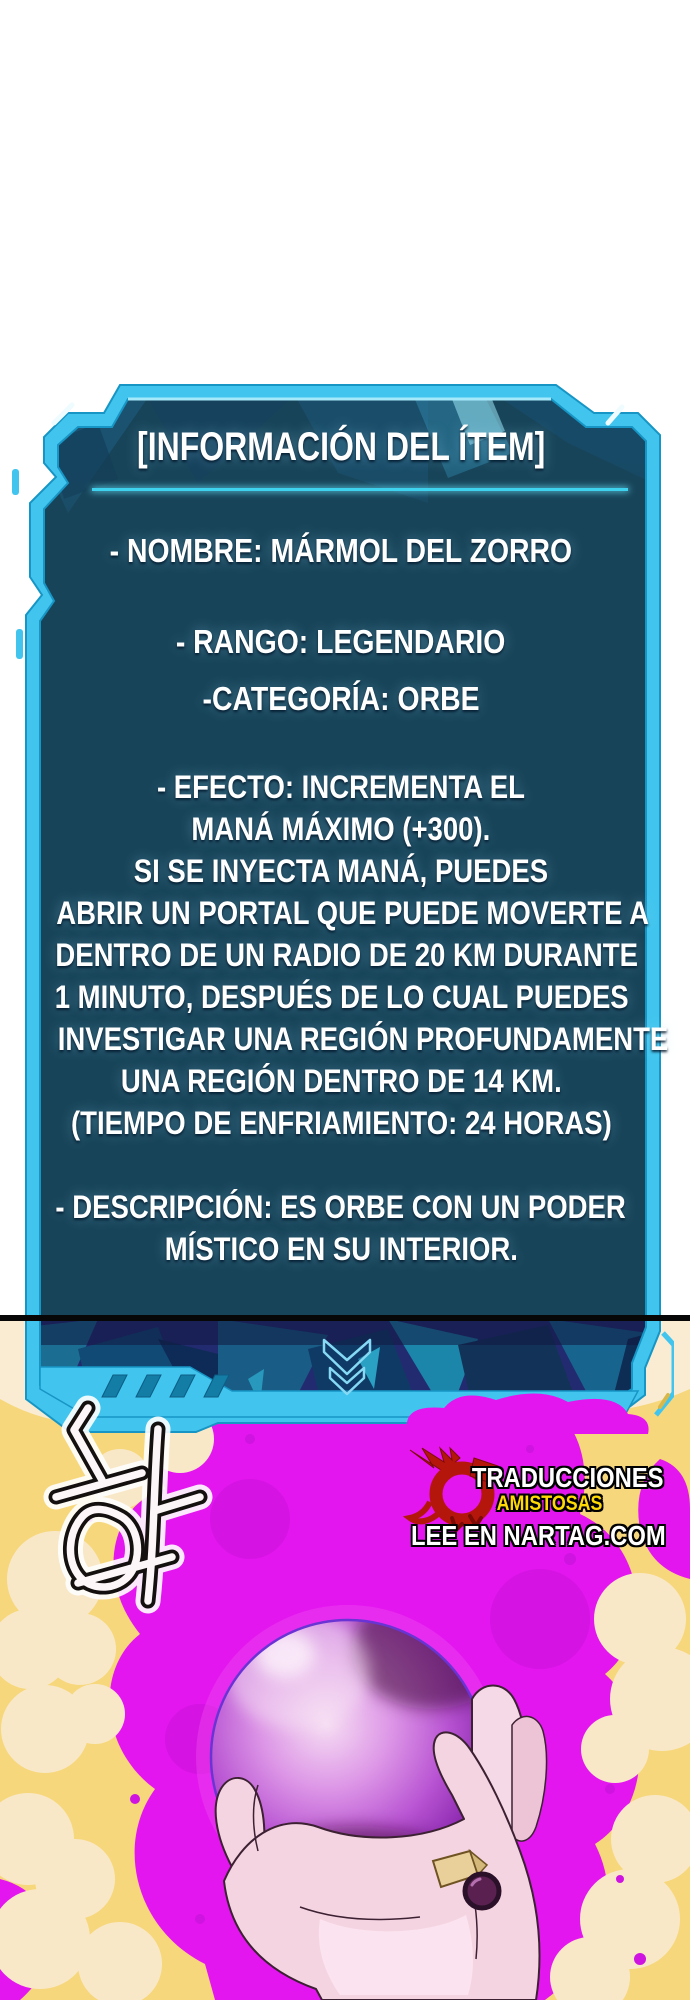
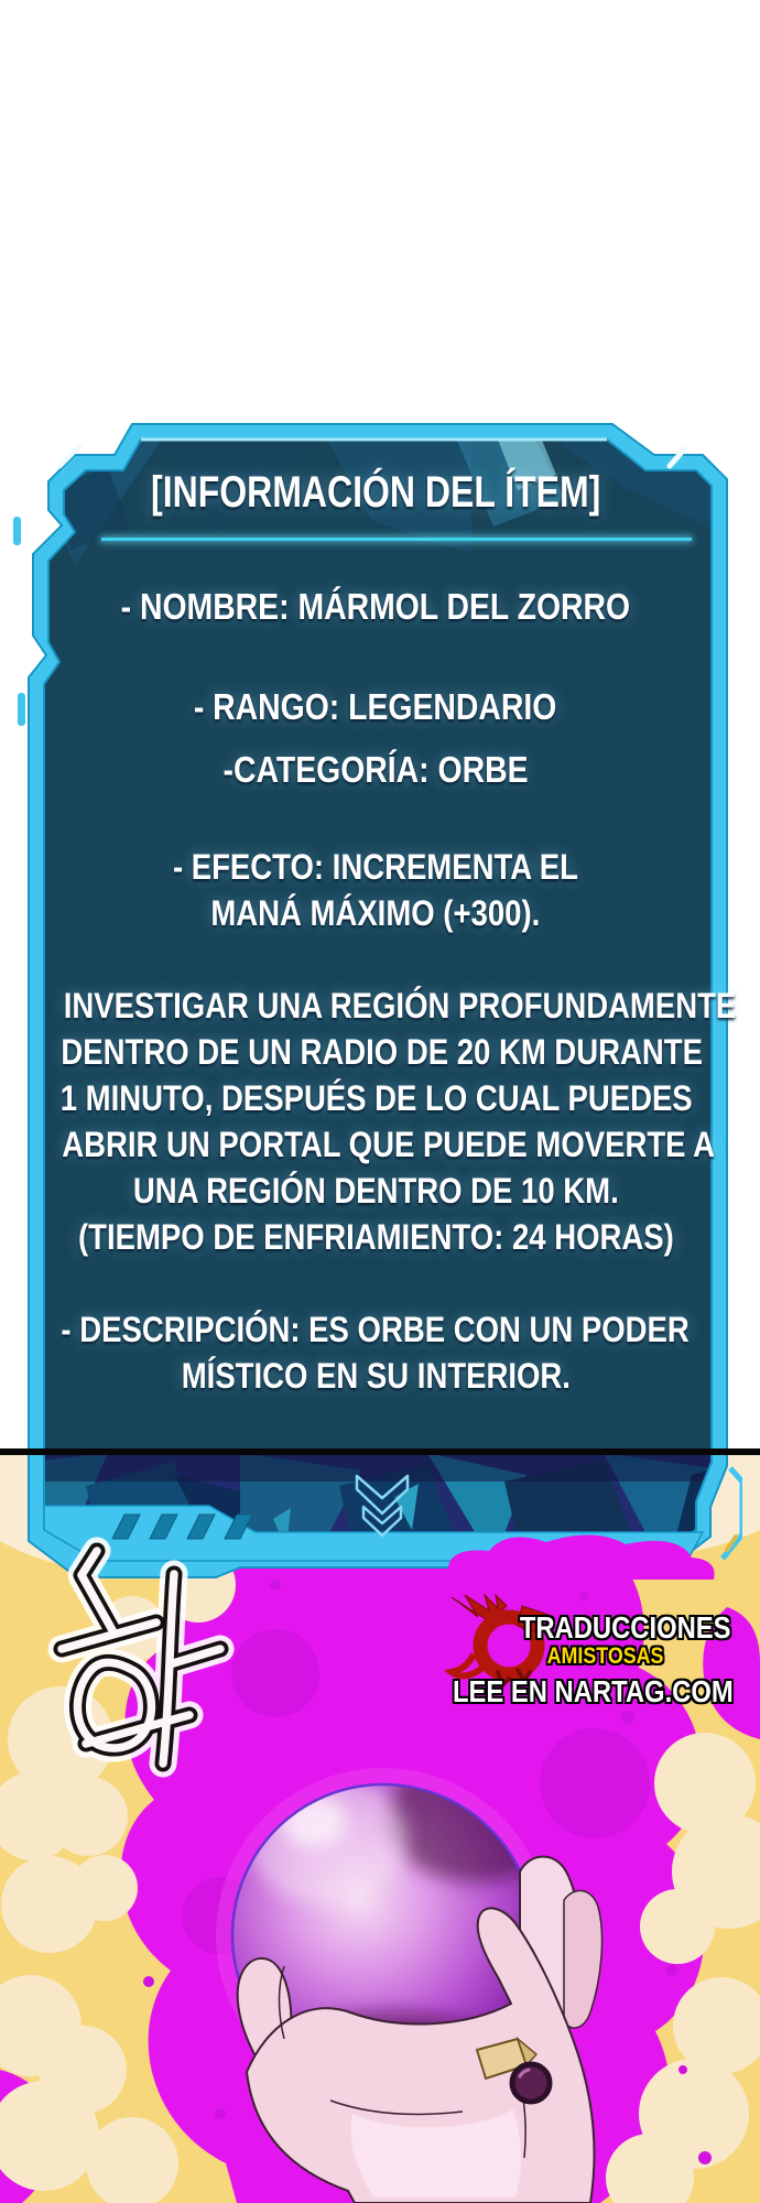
  [INFORMACIÓN DEL ÍTEM]
  - NOMBRE: MÁRMOL DEL ZORRO
  - RANGO: LEGENDARIO
  -CATEGORÍA: ORBE
  - EFECTO: INCREMENTA EL
  MANÁ MÁXIMO (+300).
- SI SE INYECTA MANÁ, PUEDES
- ABRIR UN PORTAL QUE PUEDE MOVERTE A
+ INVESTIGAR UNA REGIÓN PROFUNDAMENTE
  DENTRO DE UN RADIO DE 20 KM DURANTE
  1 MINUTO, DESPUÉS DE LO CUAL PUEDES
- INVESTIGAR UNA REGIÓN PROFUNDAMENTE
+ ABRIR UN PORTAL QUE PUEDE MOVERTE A
- UNA REGIÓN DENTRO DE 14 KM.
+ UNA REGIÓN DENTRO DE 10 KM.
  (TIEMPO DE ENFRIAMIENTO: 24 HORAS)
  - DESCRIPCIÓN: ES ORBE CON UN PODER
  MÍSTICO EN SU INTERIOR.
  TRADUCCIONES
  AMISTOSAS
  LEE EN NARTAG.COM
